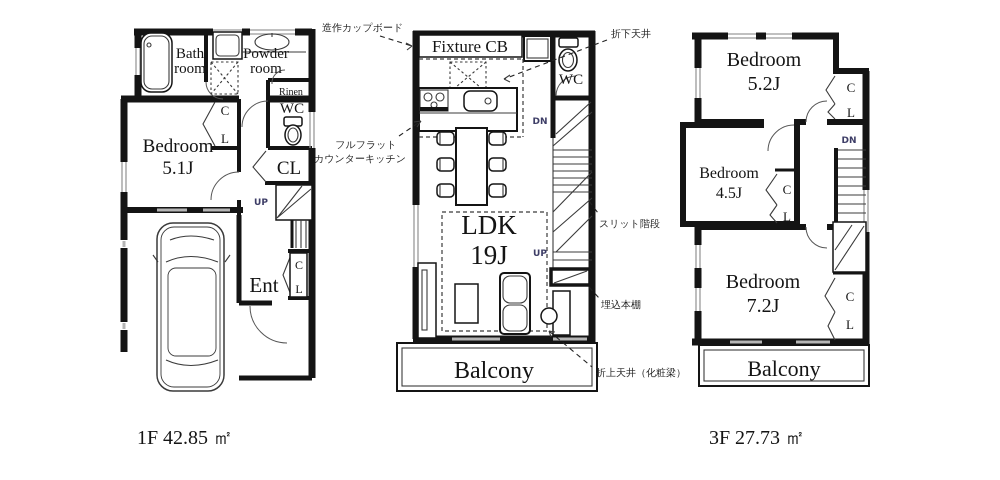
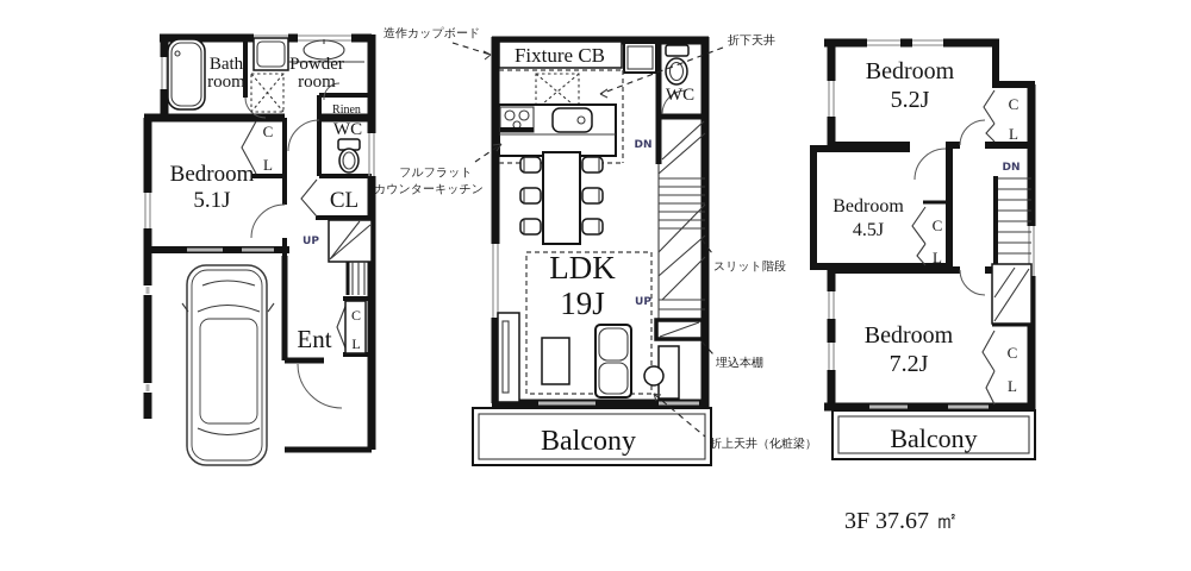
  Bath
  room
  Powder
  room
  Rinen
  Bedroom
  5.1J
  C
  L
  WC
  CL
  UP
  C
  L
  Ent
  Fixture CB
  WC
  DN
  UP
  LDK
  19J
  Balcony
  造作カップボード
  折下天井
  フルフラット
  カウンターキッチン
  スリット階段
  埋込本棚
  折上天井（化粧梁）
  Bedroom
  5.2J
  C
  L
  DN
  Bedroom
  4.5J
  C
  L
  Bedroom
  7.2J
  C
  L
  Balcony
- 1F 42.85 ㎡
- 3F 27.73 ㎡
+ 3F 37.67 ㎡
